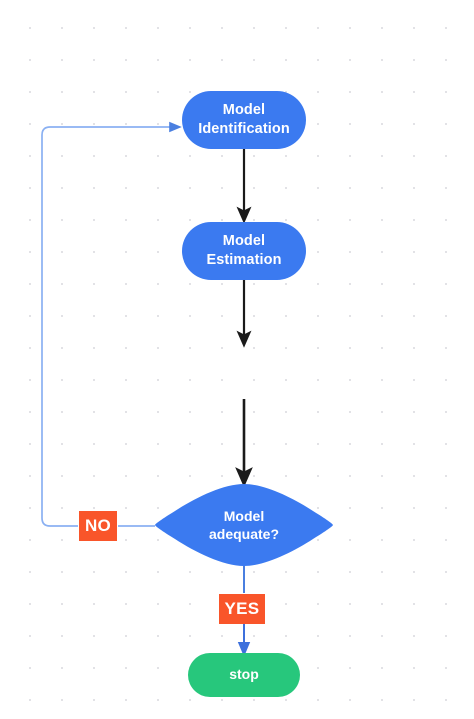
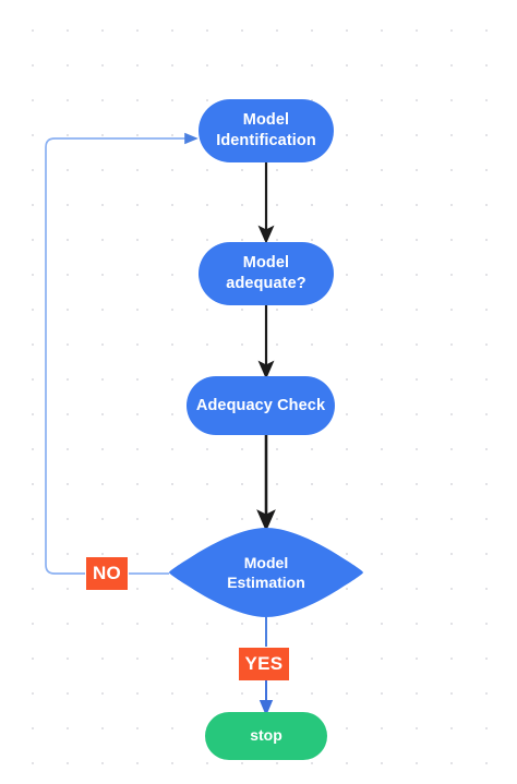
  Model
  Identification
  Model
- Estimation
+ adequate?
+ Adequacy Check
  Model
- adequate?
+ Estimation
  stop
  NO
  YES
